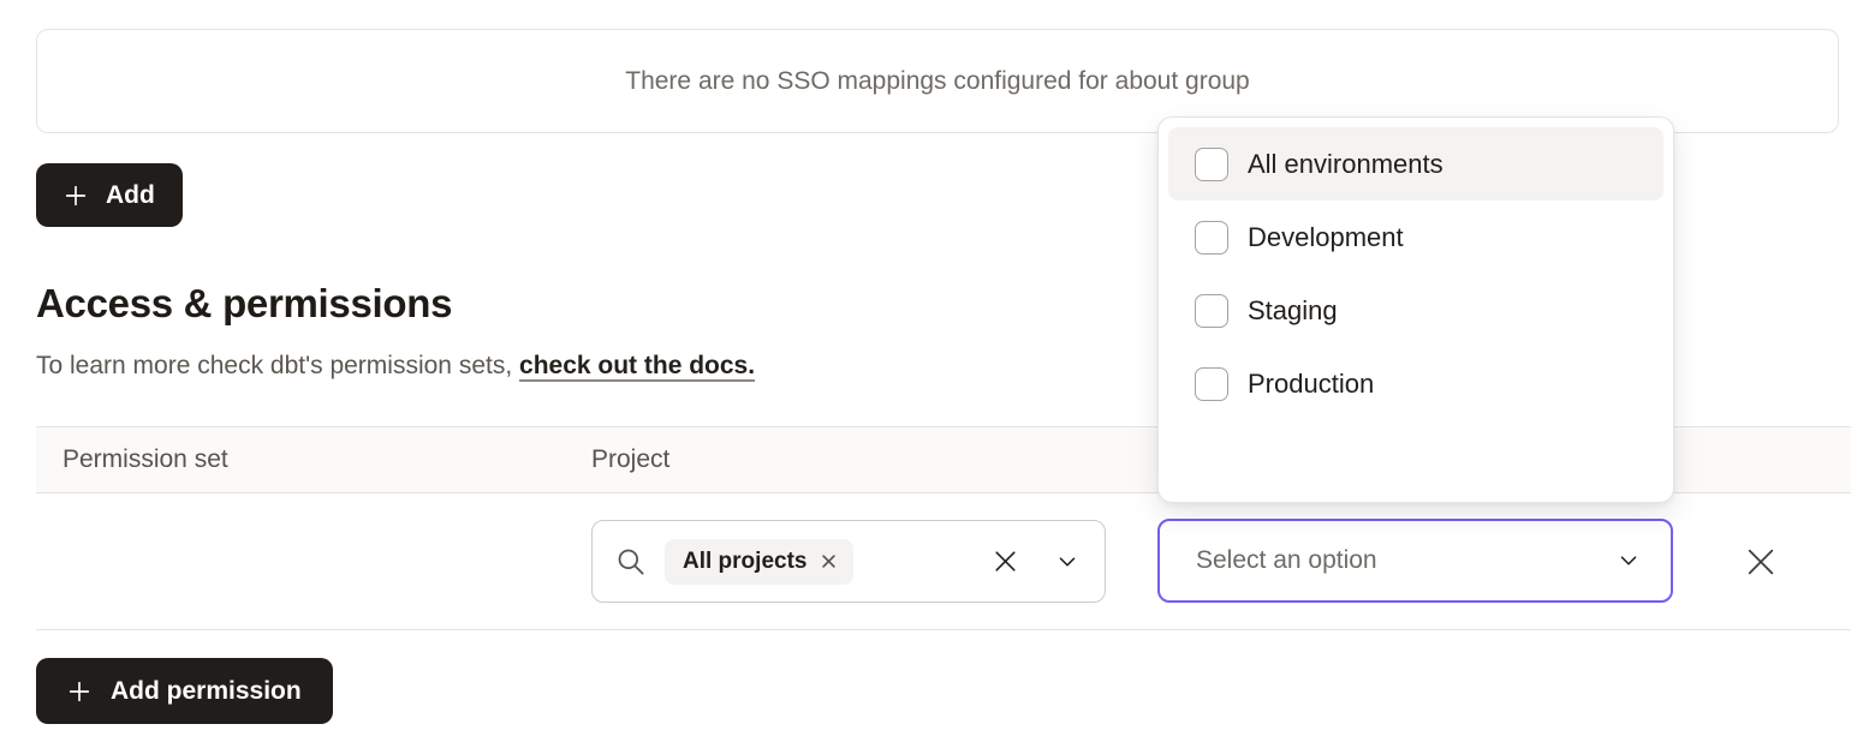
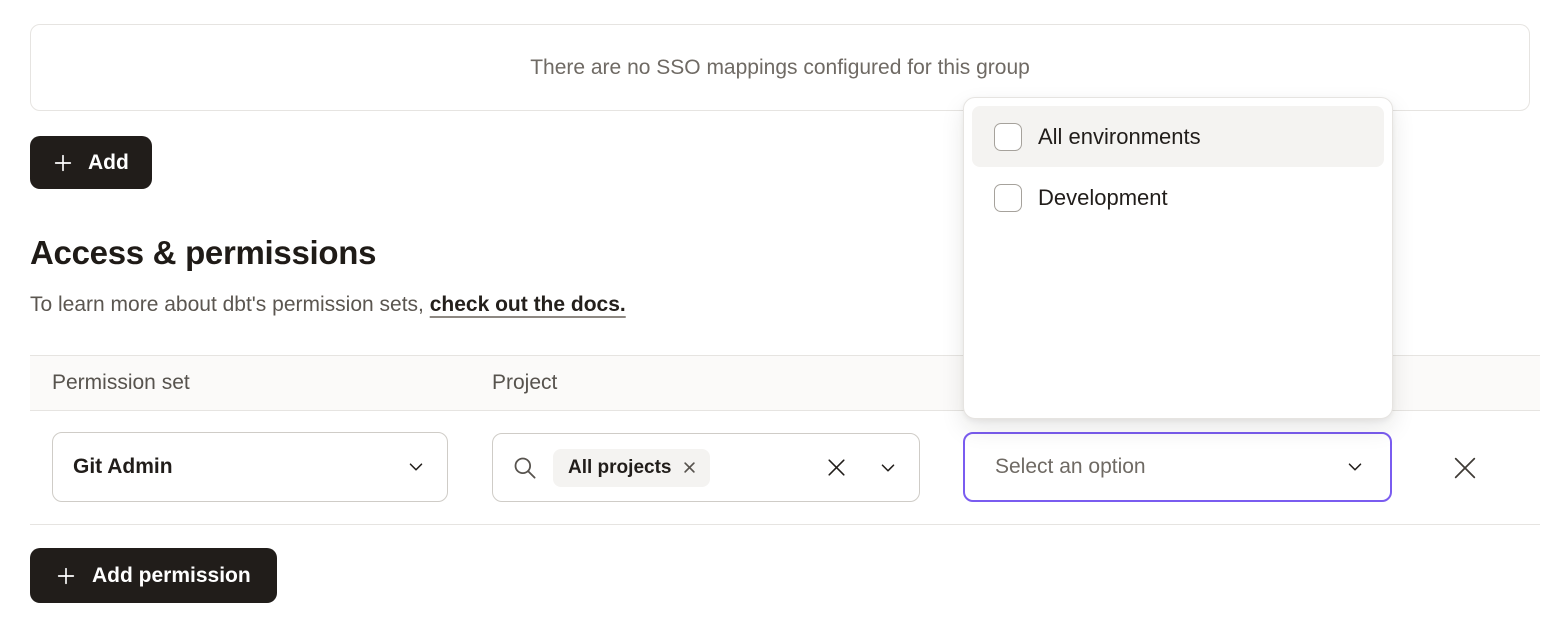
- There are no SSO mappings configured for about group
+ There are no SSO mappings configured for this group
  Add
  Access & permissions
- To learn more check dbt's permission sets, check out the docs.
+ To learn more about dbt's permission sets, check out the docs.
  Permission set
  Project
+ Git Admin
  All projects
  Select an option
  Add permission
  All environments
  Development
- Staging
- Production
